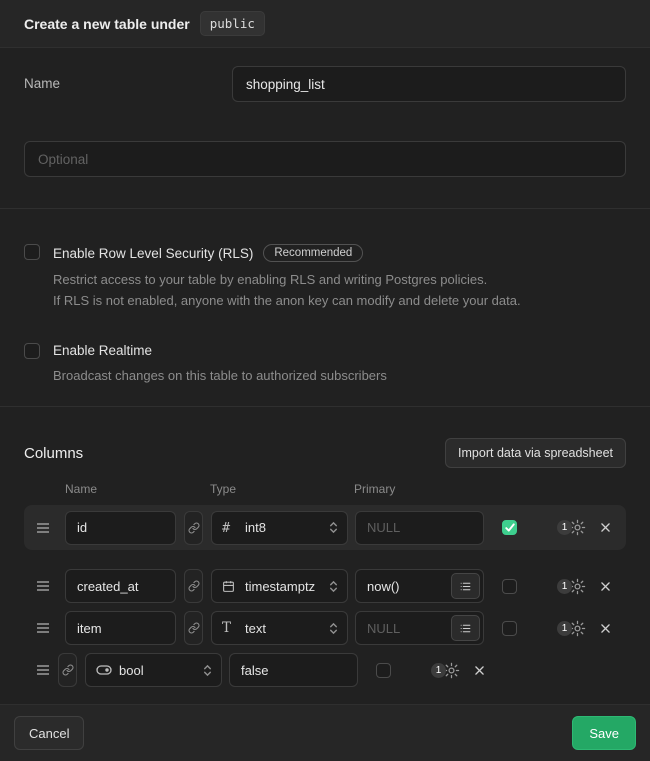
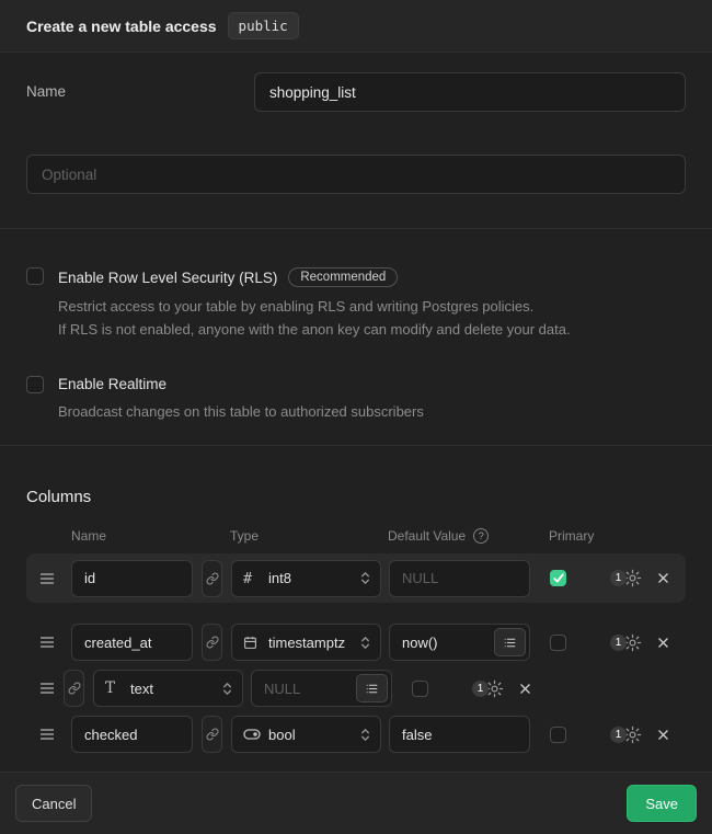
- Create a new table under
+ Create a new table access
  public
  Name
  shopping_list
  Optional
  Enable Row Level Security (RLS)
  Recommended
  Restrict access to your table by enabling RLS and writing Postgres policies.
  If RLS is not enabled, anyone with the anon key can modify and delete your data.
  Enable Realtime
  Broadcast changes on this table to authorized subscribers
  Columns
- Import data via spreadsheet
  Name
  Type
+ Default Value
+ ?
  Primary
  id
  #
  int8
  NULL
  1
  created_at
  timestamptz
  now()
  1
- item
  T
  text
  NULL
  1
+ checked
  bool
  false
  1
  Cancel
  Save
